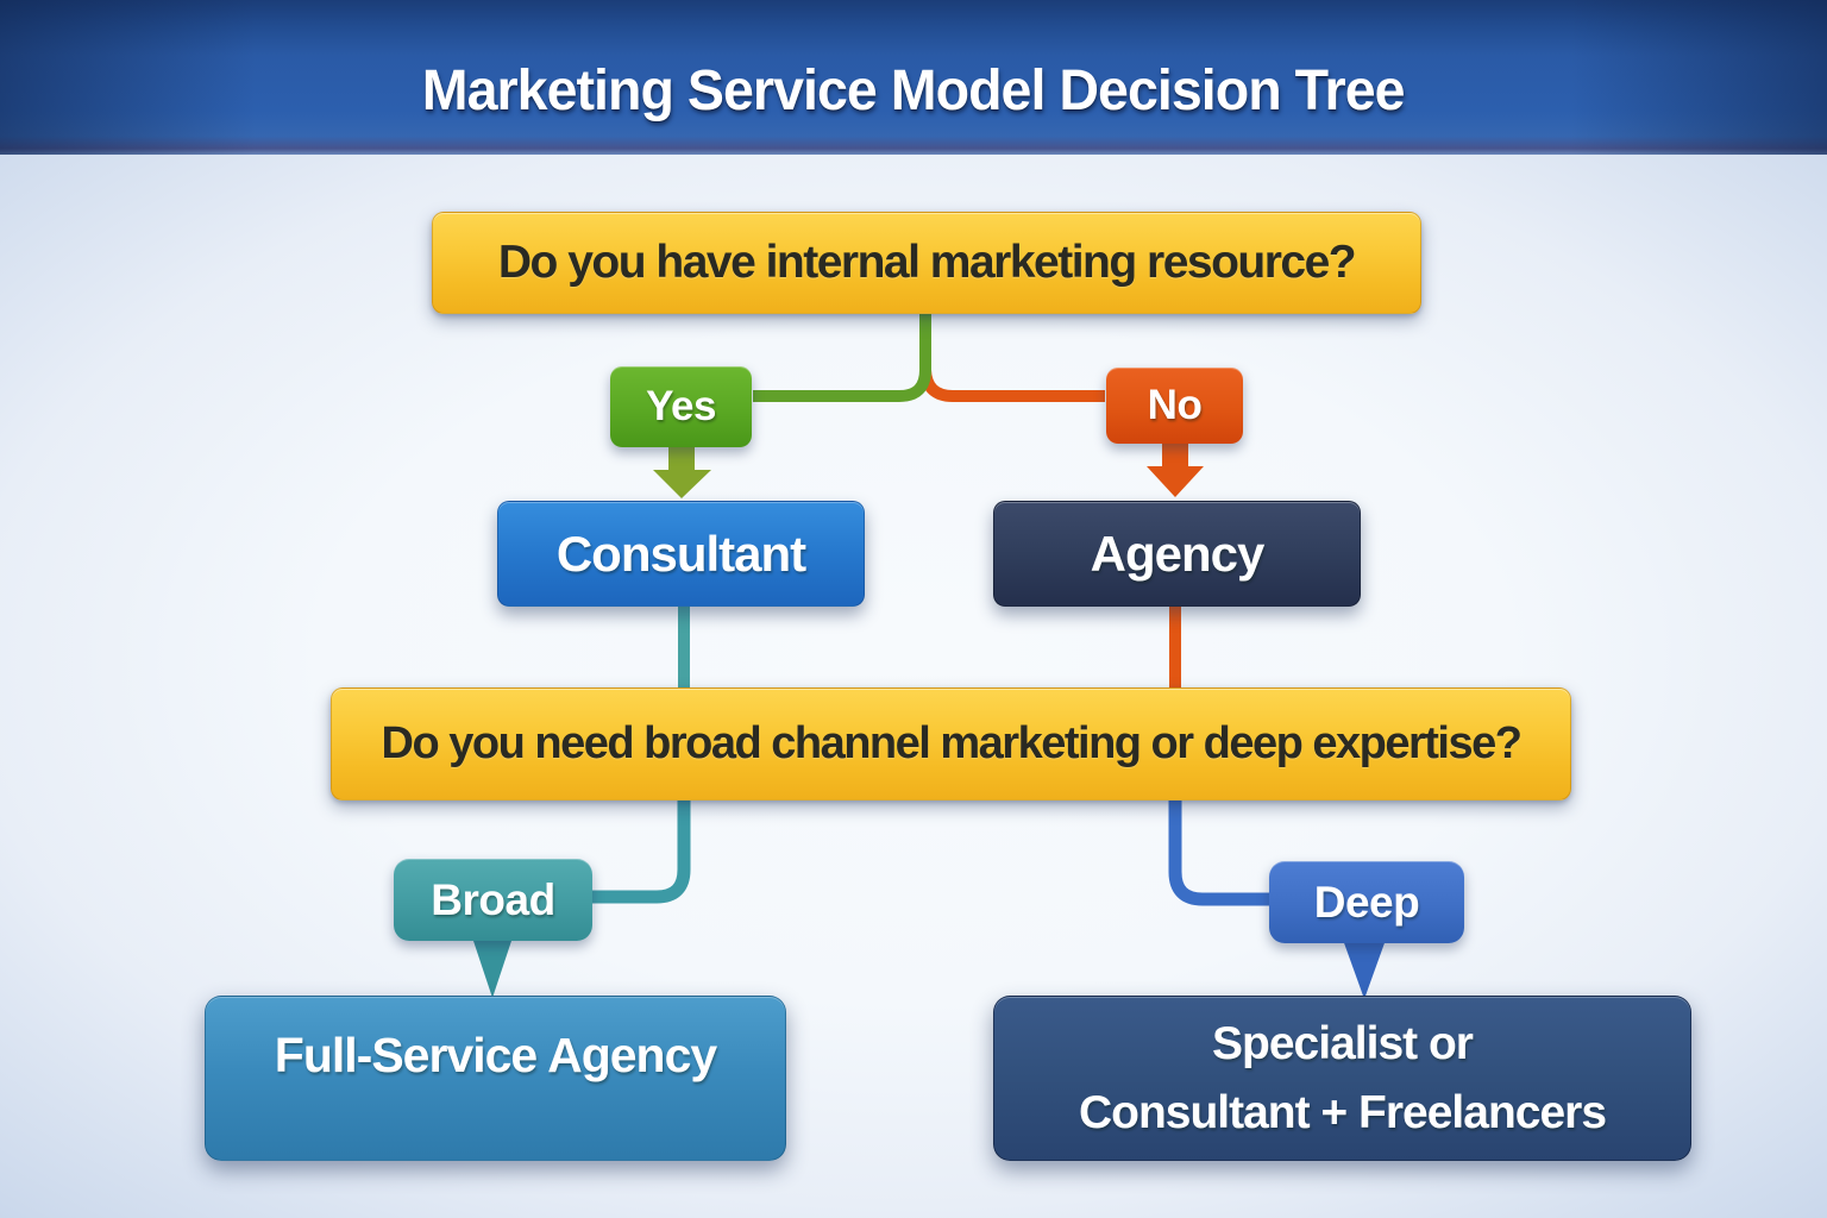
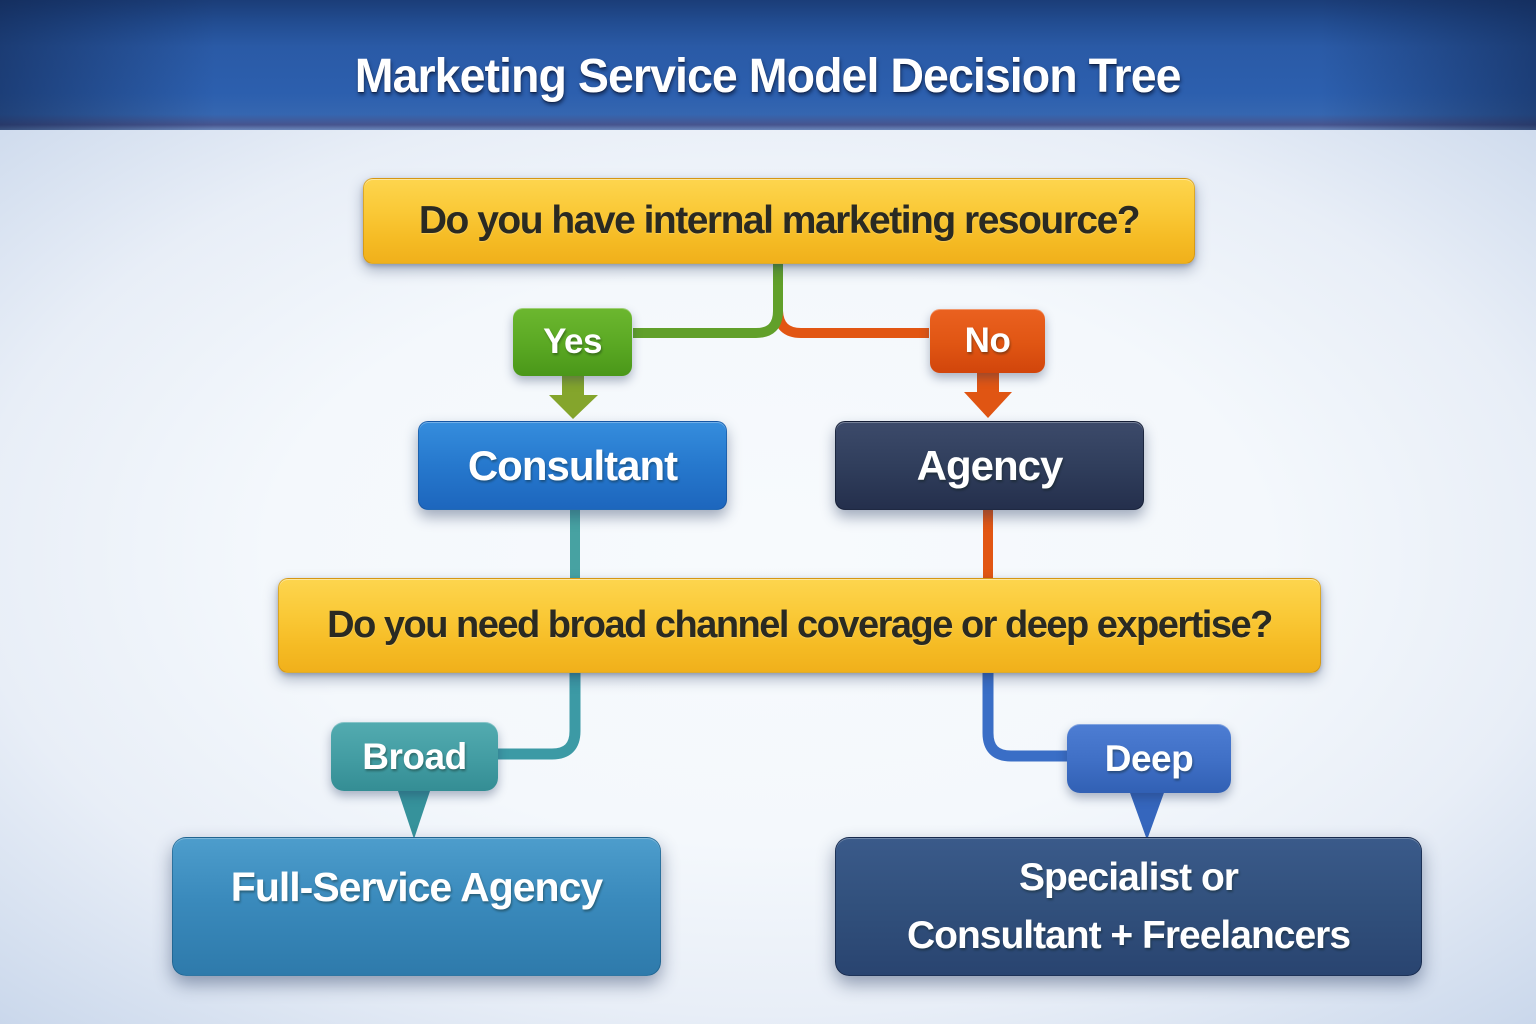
  Marketing Service Model Decision Tree
  Do you have internal marketing resource?
  Yes
  No
  Consultant
  Agency
- Do you need broad channel marketing or deep expertise?
+ Do you need broad channel coverage or deep expertise?
  Broad
  Deep
  Full-Service Agency
  Specialist or
  Consultant + Freelancers
